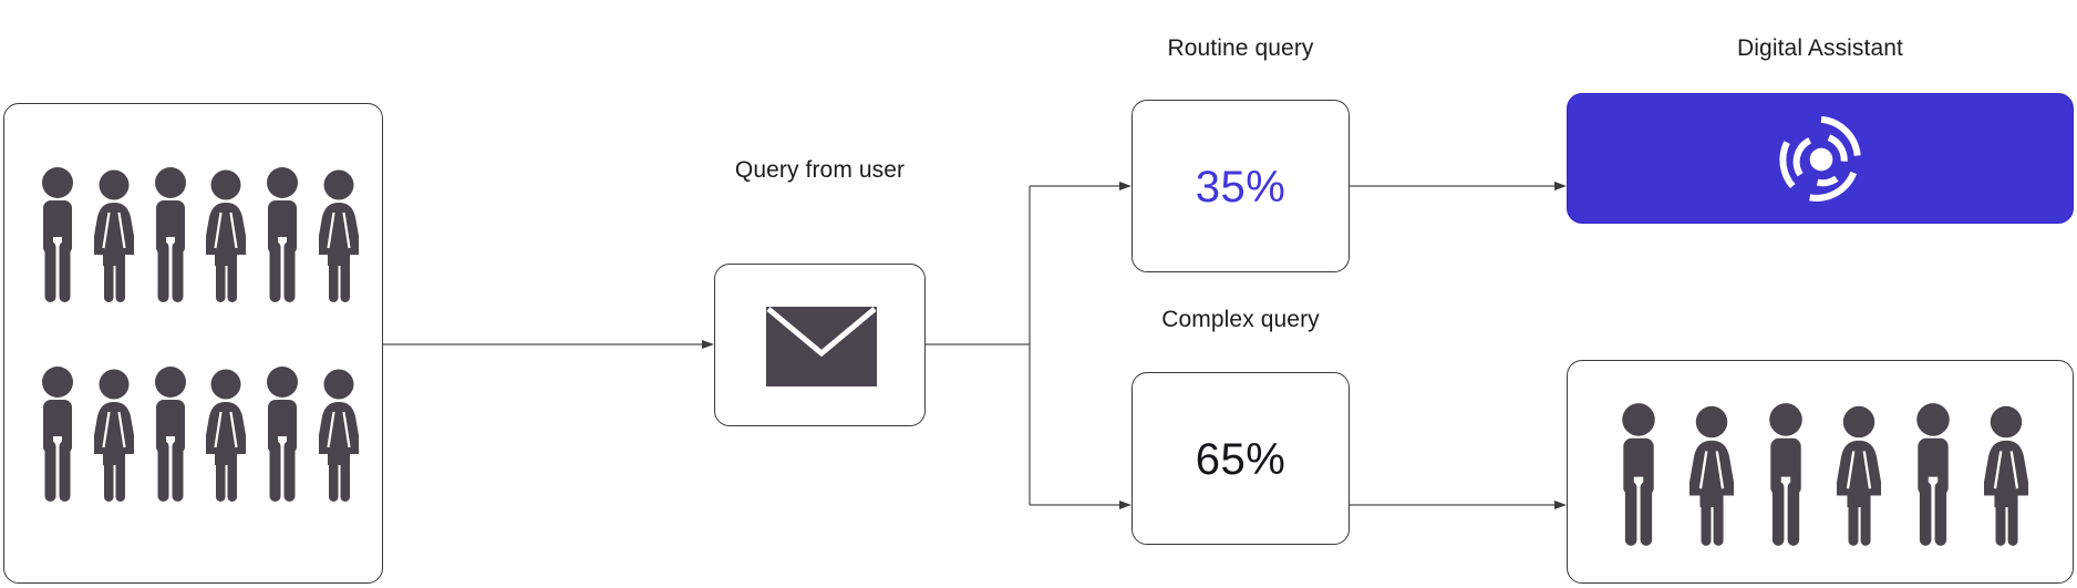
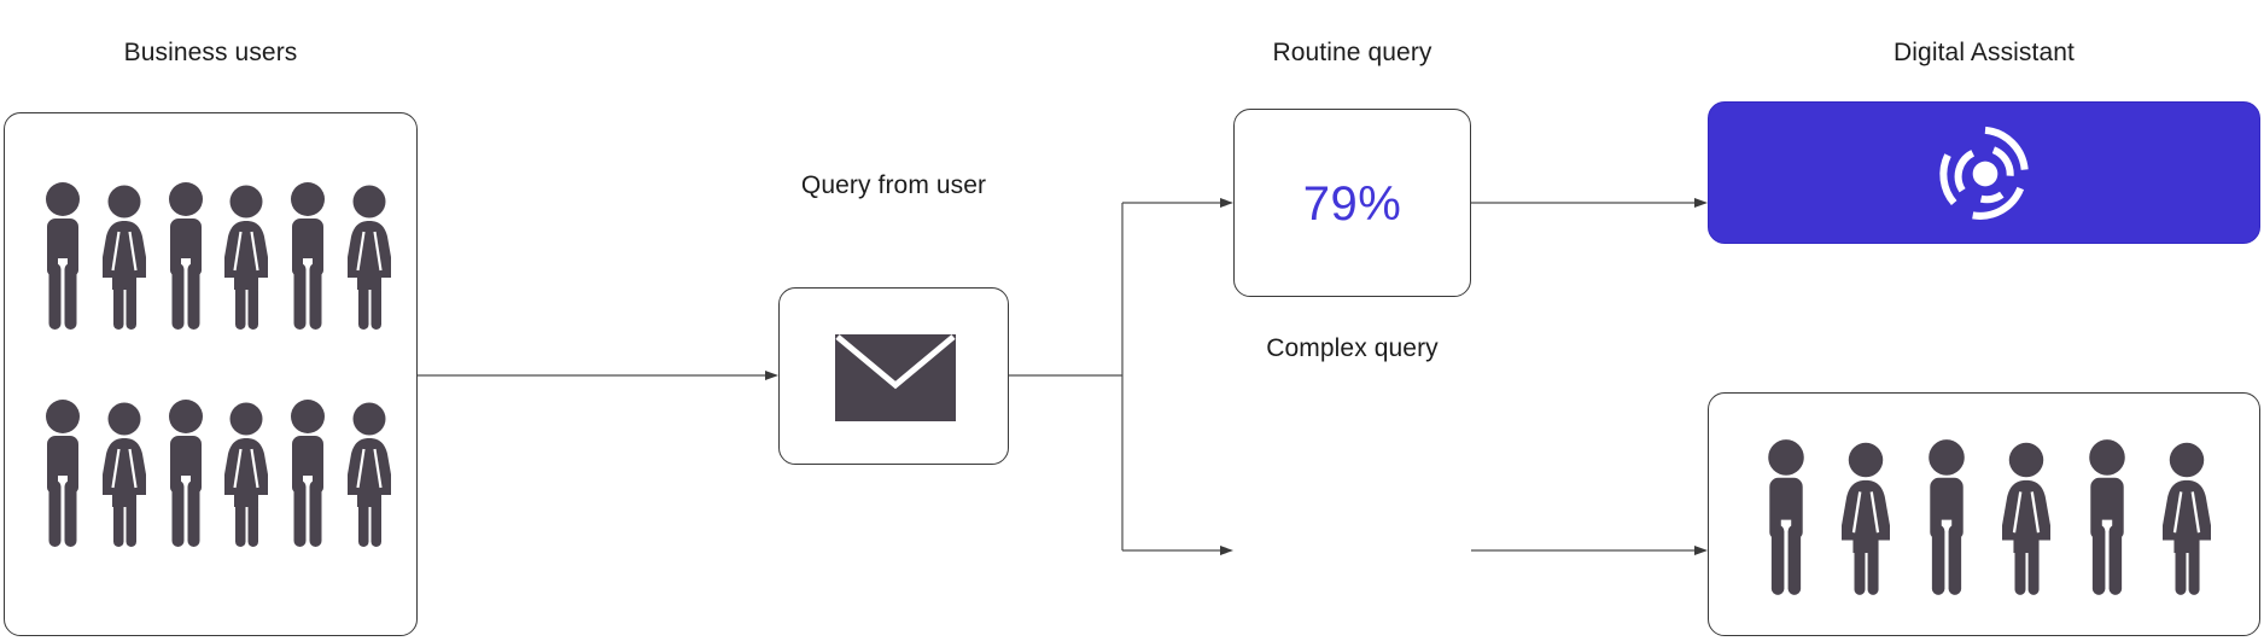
+ Business users
  Query from user
  Routine query
- 35%
+ 79%
  Complex query
- 65%
  Digital Assistant
